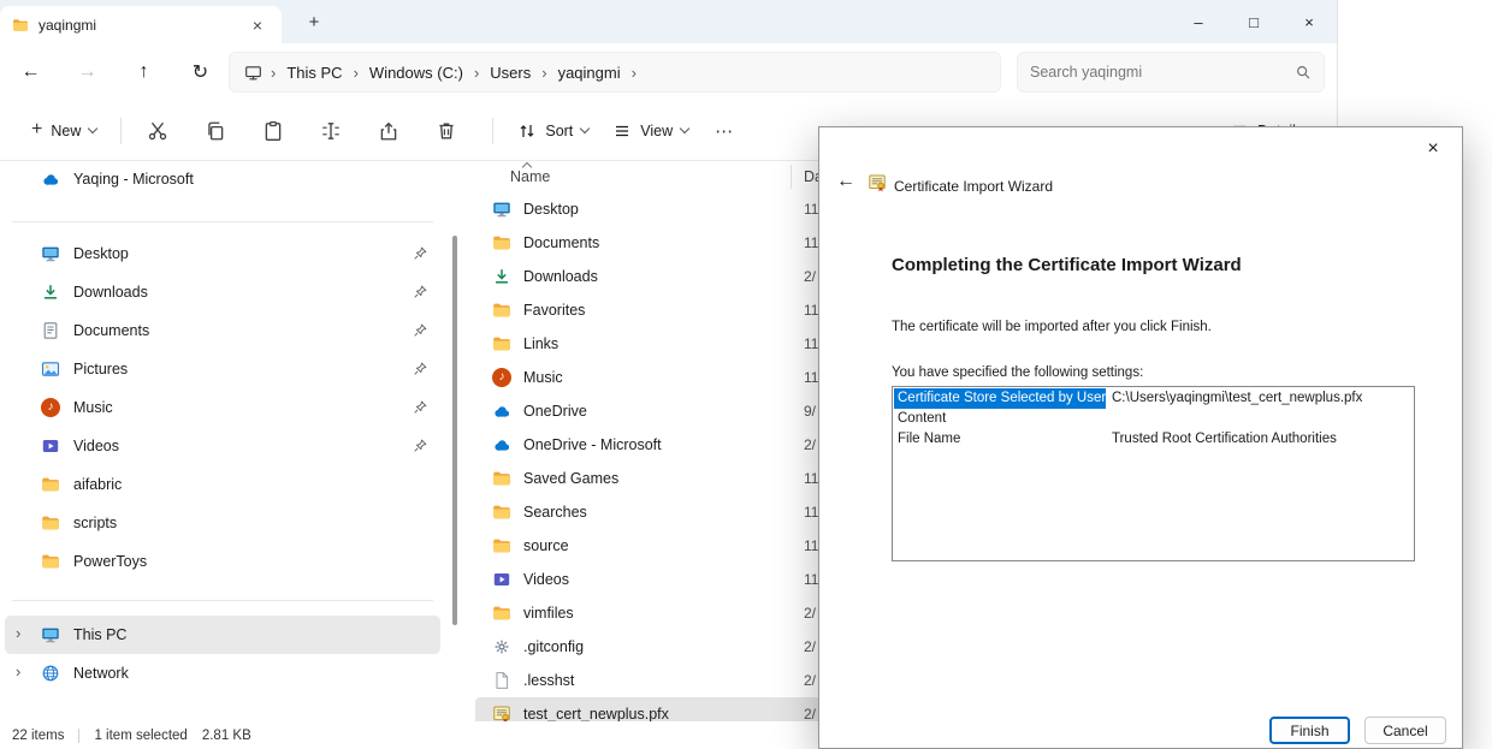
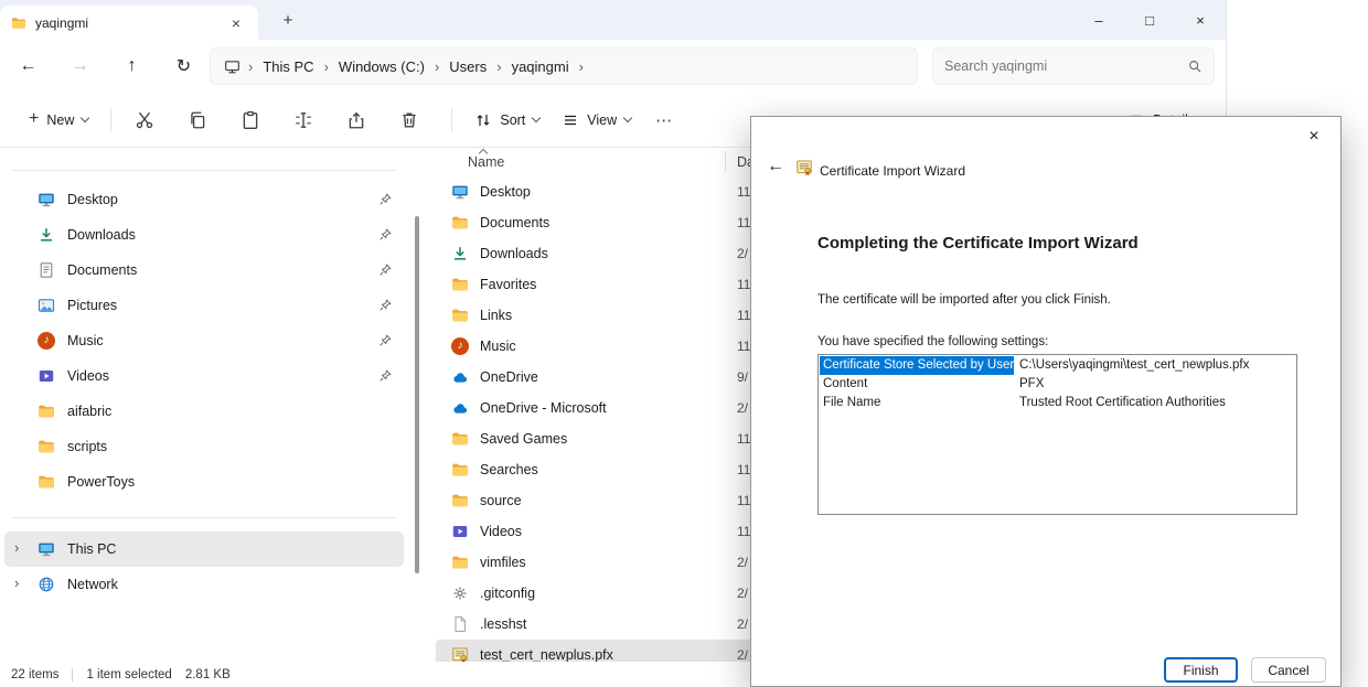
  yaqingmi
  ×
  +
  –
  □
  ×
  ←
  →
  ↑
  ↻
  ›
  This PC
  ›
  Windows (C:)
  ›
  Users
  ›
  yaqingmi
  ›
  Search yaqingmi
  +
  New
  Sort
  View
  ⋯
- Yaqing - Microsoft
  Desktop
  Downloads
  Documents
  Pictures
  ♪
  Music
  Videos
  aifabric
  scripts
  PowerToys
  ›
  This PC
  ›
  Network
  Name
  Desktop
  11
  Documents
  11
  Downloads
  2/
  Favorites
  11
  Links
  11
  ♪
  Music
  11
  OneDrive
  9/
  OneDrive - Microsoft
  2/
  Saved Games
  11
  Searches
  11
  source
  11
  Videos
  11
  vimfiles
  2/
  .gitconfig
  2/
  .lesshst
  2/
  test_cert_newplus.pfx
  2/
  22 items
  1 item selected
  2.81 KB
  ×
  ←
  Certificate Import Wizard
  Completing the Certificate Import Wizard
  The certificate will be imported after you click Finish.
  You have specified the following settings:
  Certificate Store Selected by User
  C:\Users\yaqingmi\test_cert_newplus.pfx
  Content
+ PFX
  File Name
  Trusted Root Certification Authorities
  Finish
  Cancel
